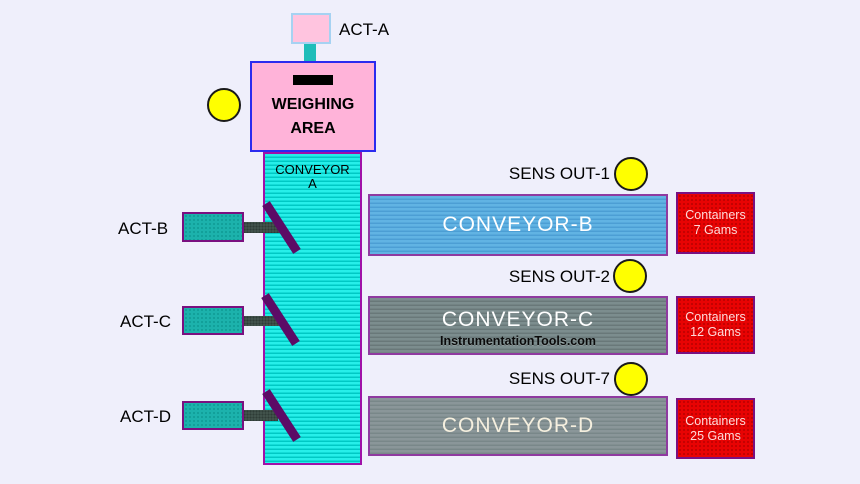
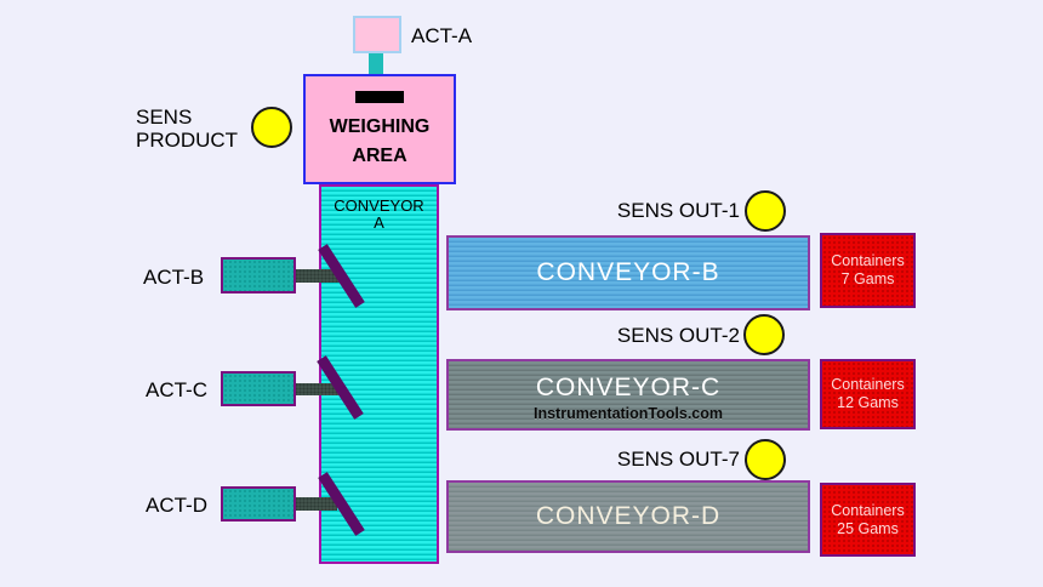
  ACT-A
  WEIGHING
  AREA
+ SENS
+ PRODUCT
  CONVEYOR
  A
  ACT-B
  ACT-C
  ACT-D
  SENS OUT-1
  CONVEYOR-B
  Containers
  7 Gams
  SENS OUT-2
  CONVEYOR-C
  InstrumentationTools.com
  Containers
  12 Gams
  SENS OUT-7
  CONVEYOR-D
  Containers
  25 Gams
